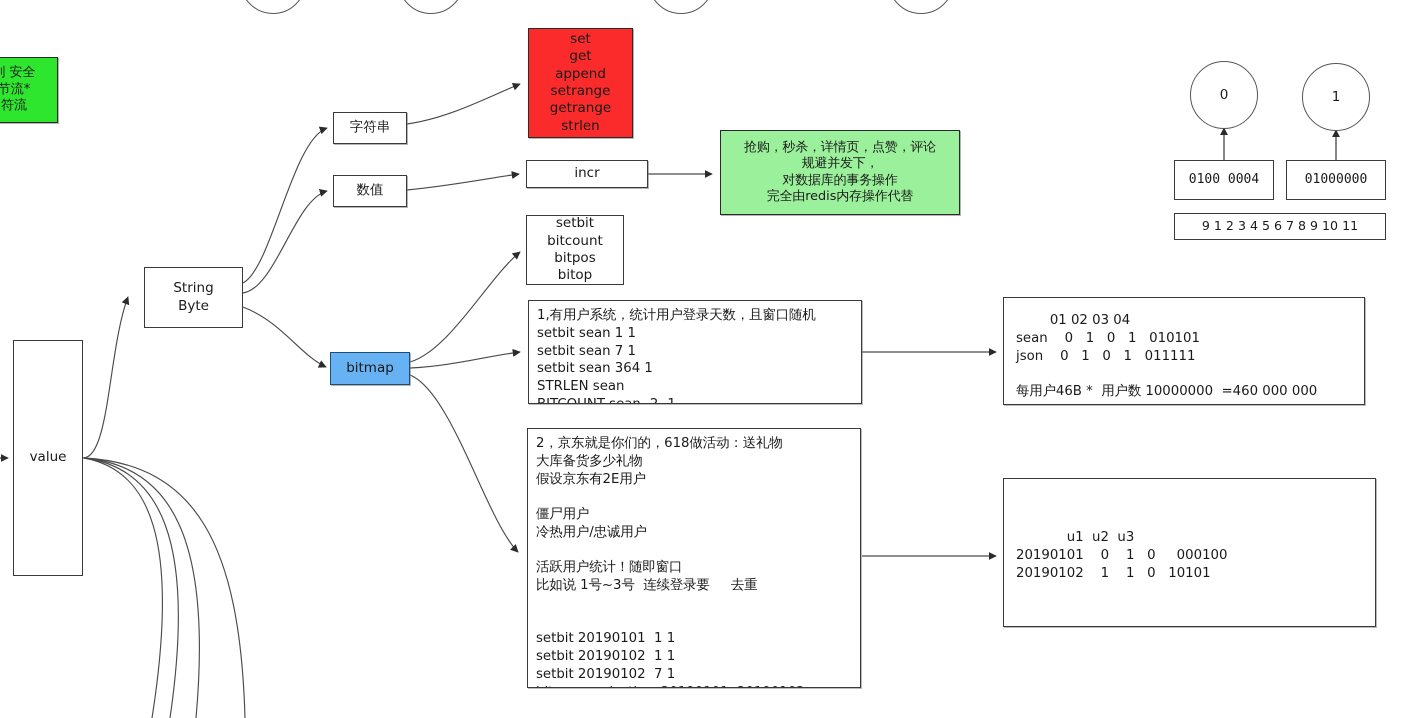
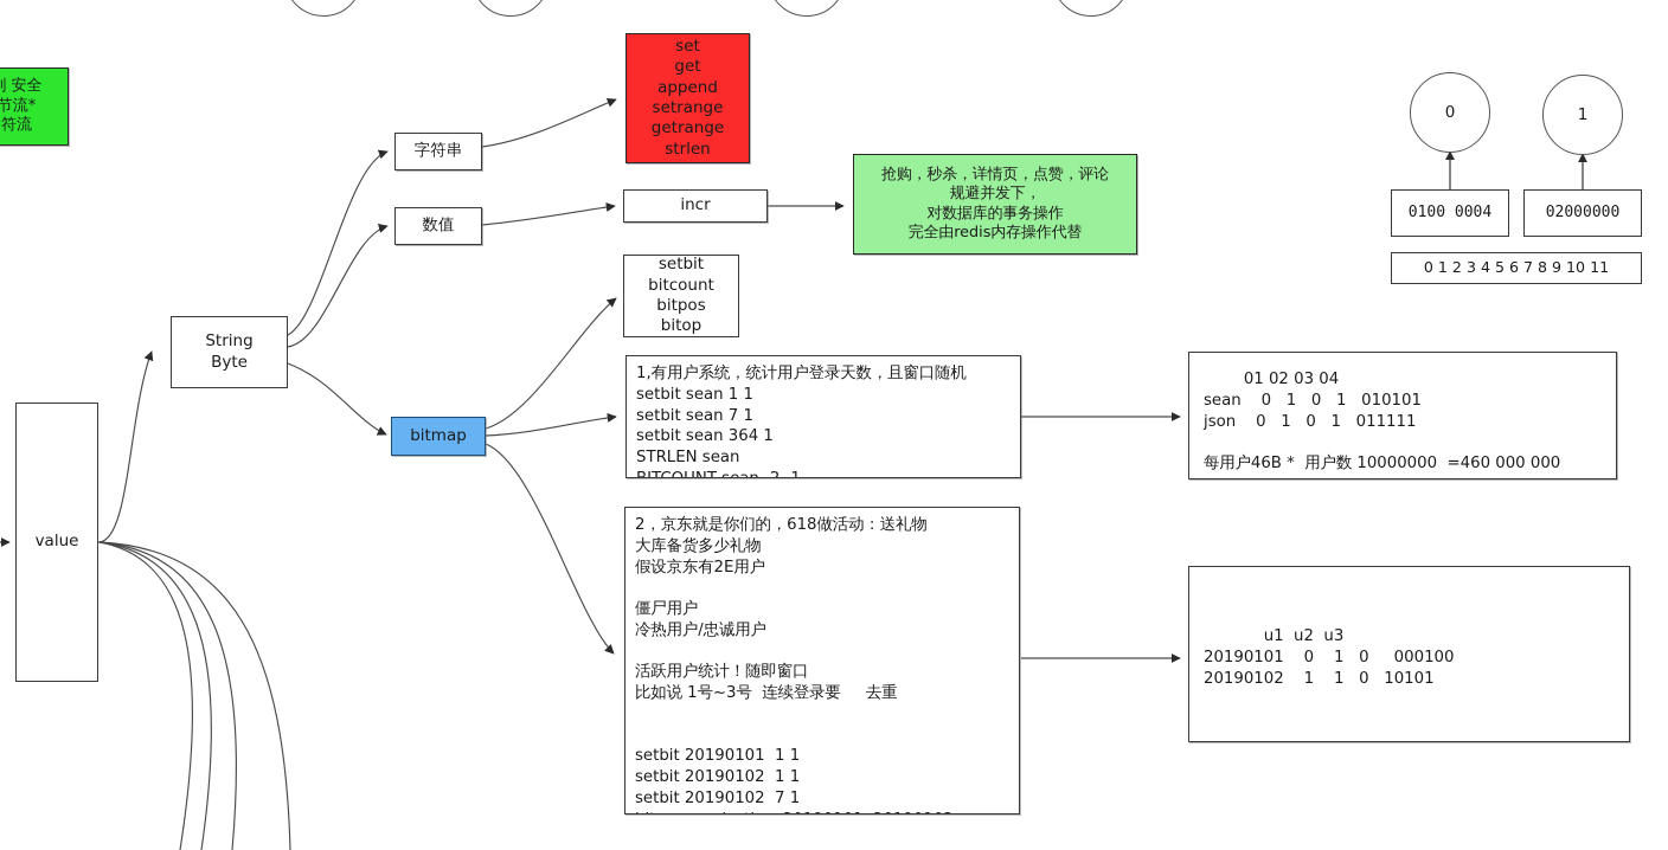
  节流*
  符流
  value
  String
  Byte
  字符串
  数值
  bitmap
  set
  get
  append
  setrange
  getrange
  strlen
  incr
  抢购，秒杀，详情页，点赞，评论
  规避并发下，
  对数据库的事务操作
  完全由redis内存操作代替
  setbit
  bitcount
  bitpos
  bitop
  1,有用户系统，统计用户登录天数，且窗口随机
  setbit sean 1 1
  setbit sean 7 1
  setbit sean 364 1
  STRLEN sean
  01 02 03 04
  sean 0 1 0 1 010101
  json 0 1 0 1 011111
  每用户46B * 用户数 10000000 =460 000 000
  2，京东就是你们的，618做活动：送礼物
  大库备货多少礼物
  假设京东有2E用户
  僵尸用户
  冷热用户/忠诚用户
  活跃用户统计！随即窗口
  比如说 1号~3号 连续登录要 去重
  setbit 20190101 1 1
  setbit 20190102 1 1
  setbit 20190102 7 1
  u1 u2 u3
  20190101 0 1 0 000100
  20190102 1 1 0 10101
  0
  1
  0100 0004
- 01000000
+ 02000000
- 9 1 2 3 4 5 6 7 8 9 10 11
+ 0 1 2 3 4 5 6 7 8 9 10 11
